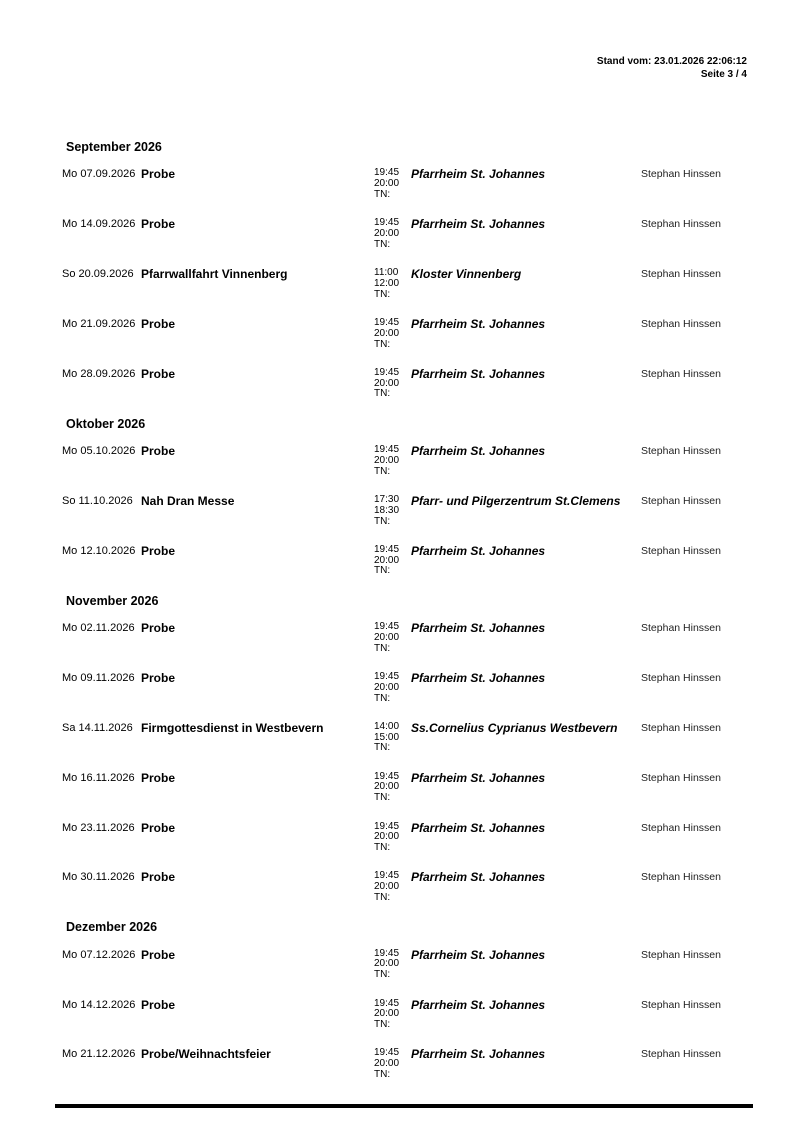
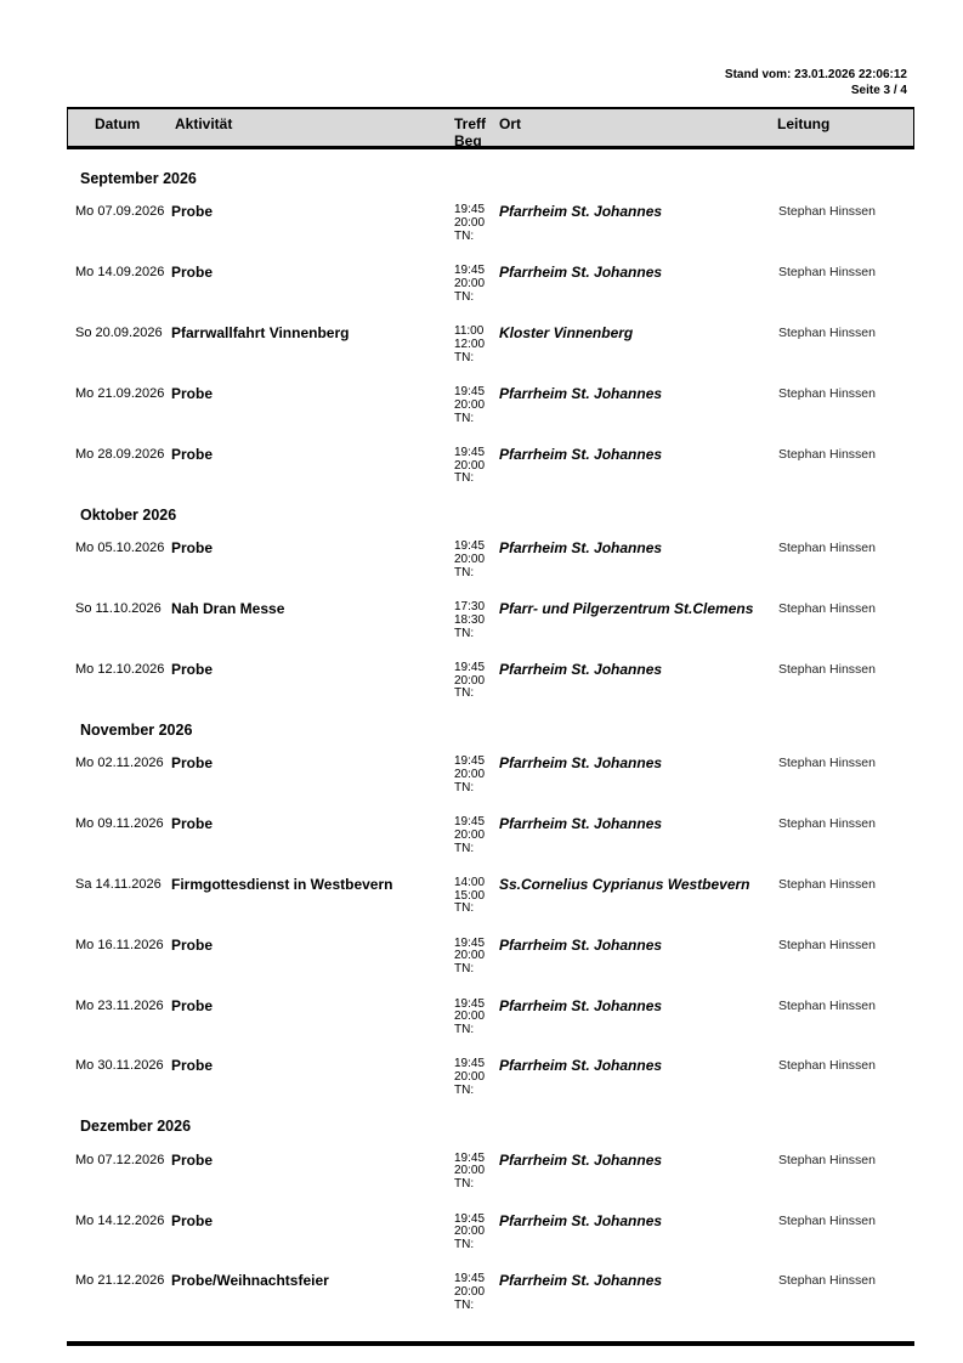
  Stand vom: 23.01.2026 22:06:12
  Seite 3 / 4
+ Datum
+ Aktivität
+ Treff
+ Beg
+ Ort
+ Leitung
  September 2026
  Mo 07.09.2026
  Probe
  19:45
  20:00
  TN:
  Pfarrheim St. Johannes
  Stephan Hinssen
  Mo 14.09.2026
  Probe
  19:45
  20:00
  TN:
  Pfarrheim St. Johannes
  Stephan Hinssen
  So 20.09.2026
  Pfarrwallfahrt Vinnenberg
  11:00
  12:00
  TN:
  Kloster Vinnenberg
  Stephan Hinssen
  Mo 21.09.2026
  Probe
  19:45
  20:00
  TN:
  Pfarrheim St. Johannes
  Stephan Hinssen
  Mo 28.09.2026
  Probe
  19:45
  20:00
  TN:
  Pfarrheim St. Johannes
  Stephan Hinssen
  Oktober 2026
  Mo 05.10.2026
  Probe
  19:45
  20:00
  TN:
  Pfarrheim St. Johannes
  Stephan Hinssen
  So 11.10.2026
  Nah Dran Messe
  17:30
  18:30
  TN:
  Pfarr- und Pilgerzentrum St.Clemens
  Stephan Hinssen
  Mo 12.10.2026
  Probe
  19:45
  20:00
  TN:
  Pfarrheim St. Johannes
  Stephan Hinssen
  November 2026
  Mo 02.11.2026
  Probe
  19:45
  20:00
  TN:
  Pfarrheim St. Johannes
  Stephan Hinssen
  Mo 09.11.2026
  Probe
  19:45
  20:00
  TN:
  Pfarrheim St. Johannes
  Stephan Hinssen
  Sa 14.11.2026
  Firmgottesdienst in Westbevern
  14:00
  15:00
  TN:
  Ss.Cornelius Cyprianus Westbevern
  Stephan Hinssen
  Mo 16.11.2026
  Probe
  19:45
  20:00
  TN:
  Pfarrheim St. Johannes
  Stephan Hinssen
  Mo 23.11.2026
  Probe
  19:45
  20:00
  TN:
  Pfarrheim St. Johannes
  Stephan Hinssen
  Mo 30.11.2026
  Probe
  19:45
  20:00
  TN:
  Pfarrheim St. Johannes
  Stephan Hinssen
  Dezember 2026
  Mo 07.12.2026
  Probe
  19:45
  20:00
  TN:
  Pfarrheim St. Johannes
  Stephan Hinssen
  Mo 14.12.2026
  Probe
  19:45
  20:00
  TN:
  Pfarrheim St. Johannes
  Stephan Hinssen
  Mo 21.12.2026
  Probe/Weihnachtsfeier
  19:45
  20:00
  TN:
  Pfarrheim St. Johannes
  Stephan Hinssen
